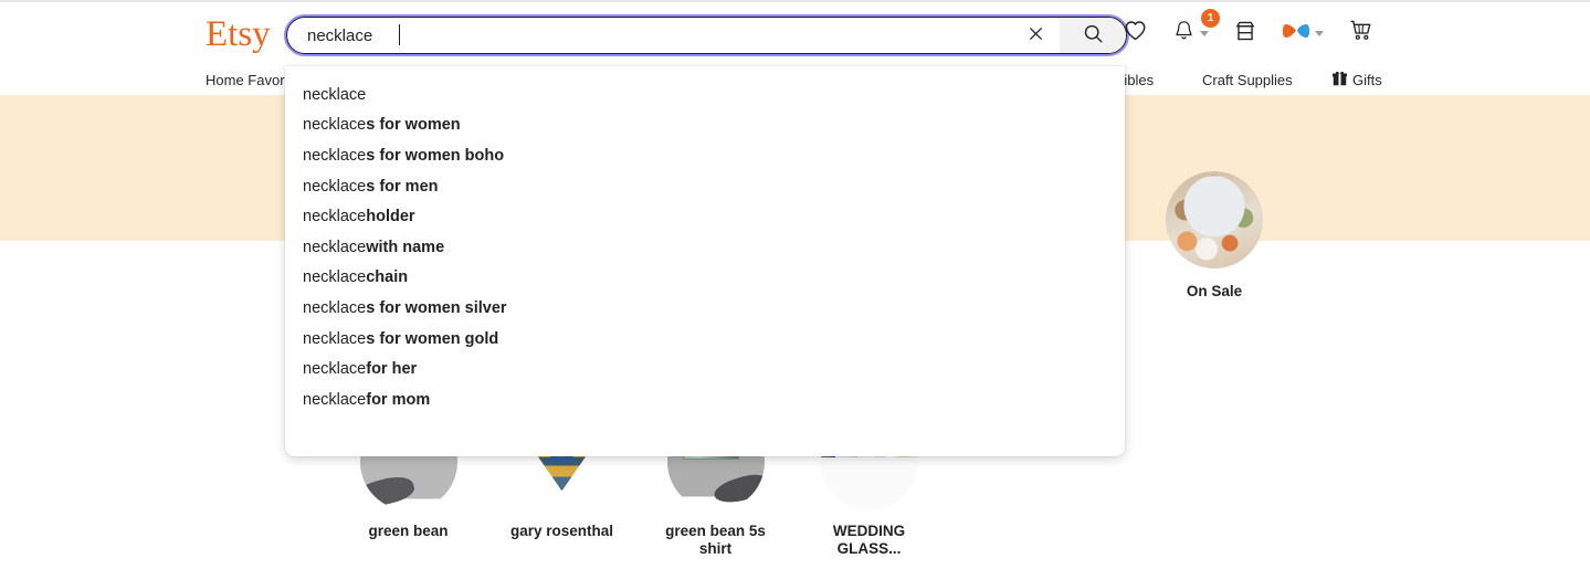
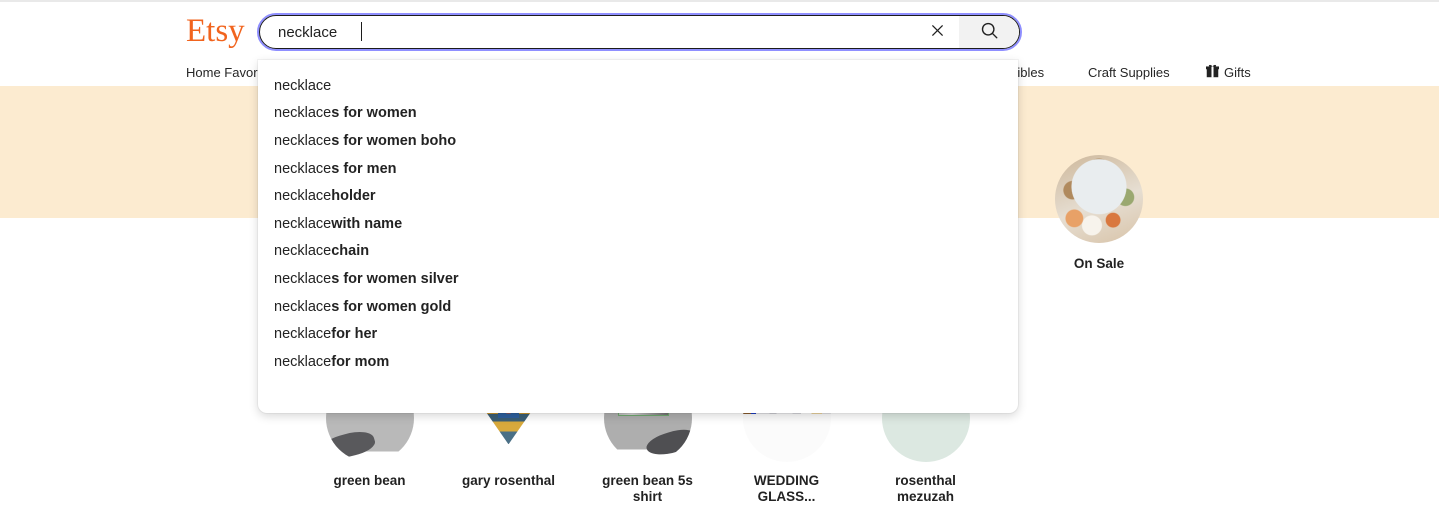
  Etsy
  necklace
- 1
  Craft Supplies
  Gifts
  On Sale
  green bean
  gary rosenthal
  green bean 5s shirt
  WEDDING GLASS...
+ rosenthal mezuzah
  necklace
  necklace
  s for women
  necklace
  s for women boho
  necklace
  s for men
  necklace
  holder
  necklace
  with name
  necklace
  chain
  necklace
  s for women silver
  necklace
  s for women gold
  necklace
  for her
  necklace
  for mom
